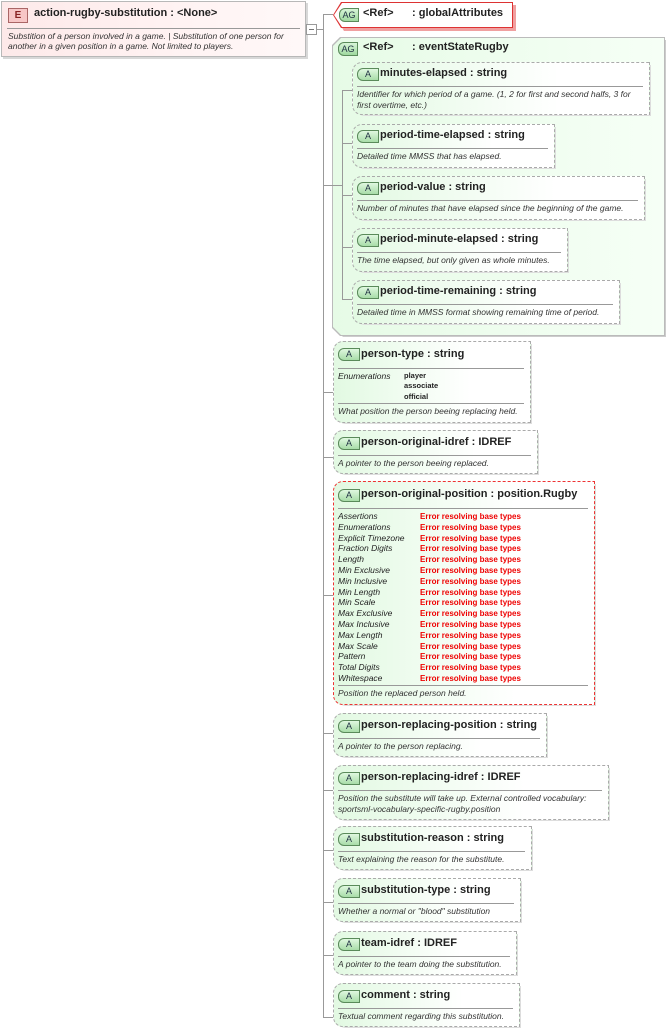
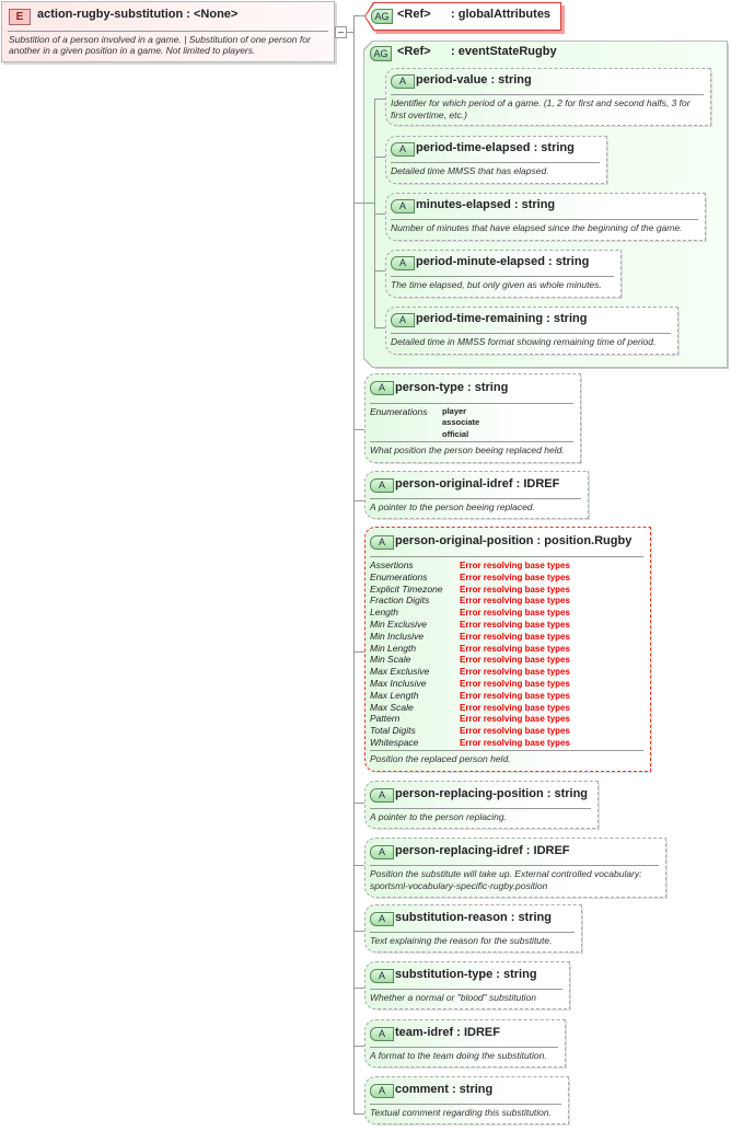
  E
  action-rugby-substitution : <None>
  Substition of a person involved in a game. | Substitution of one person for another in a given position in a game. Not limited to players.
  AG
  <Ref>
  : globalAttributes
  AG
  <Ref>
  : eventStateRugby
  A
- minutes-elapsed : string
+ period-value : string
  Identifier for which period of a game. (1, 2 for first and second halfs, 3 for first overtime, etc.)
  A
  period-time-elapsed : string
  Detailed time MMSS that has elapsed.
  A
- period-value : string
+ minutes-elapsed : string
  Number of minutes that have elapsed since the beginning of the game.
  A
  period-minute-elapsed : string
  The time elapsed, but only given as whole minutes.
  A
  period-time-remaining : string
  Detailed time in MMSS format showing remaining time of period.
  A
  person-type : string
  Enumerations
  player
  associate
  official
- What position the person beeing replacing held.
+ What position the person beeing replaced held.
  A
  person-original-idref : IDREF
  A pointer to the person beeing replaced.
  A
  person-original-position : position.Rugby
  Assertions Error resolving base types
  Enumerations Error resolving base types
  Explicit Timezone Error resolving base types
  Fraction Digits Error resolving base types
  Length Error resolving base types
  Min Exclusive Error resolving base types
  Min Inclusive Error resolving base types
  Min Length Error resolving base types
  Min Scale Error resolving base types
  Max Exclusive Error resolving base types
  Max Inclusive Error resolving base types
  Max Length Error resolving base types
  Max Scale Error resolving base types
  Pattern Error resolving base types
  Total Digits Error resolving base types
  Whitespace Error resolving base types
  Position the replaced person held.
  A
  person-replacing-position : string
  A pointer to the person replacing.
  A
  person-replacing-idref : IDREF
  Position the substitute will take up. External controlled vocabulary: sportsml-vocabulary-specific-rugby.position
  A
  substitution-reason : string
  Text explaining the reason for the substitute.
  A
  substitution-type : string
  Whether a normal or "blood" substitution
  A
  team-idref : IDREF
- A pointer to the team doing the substitution.
+ A format to the team doing the substitution.
  A
  comment : string
  Textual comment regarding this substitution.
